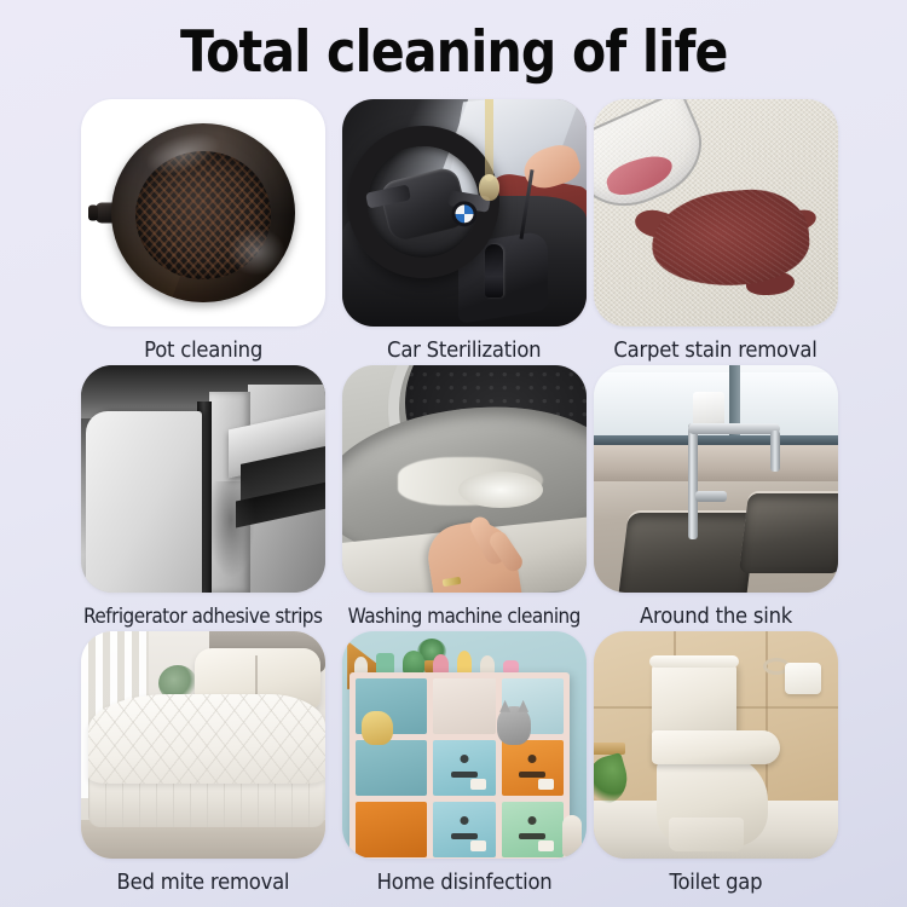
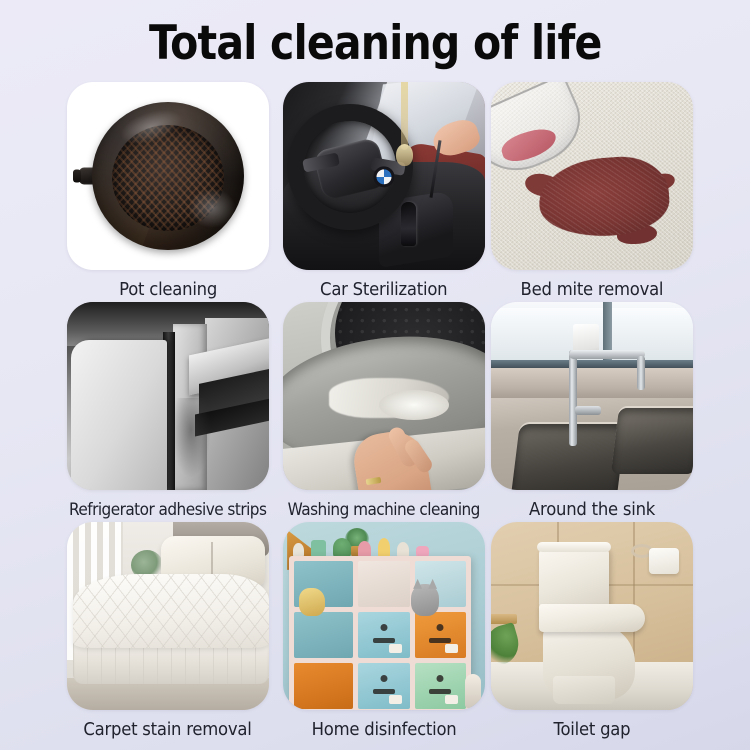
  Total cleaning of life
  Pot cleaning
  Car Sterilization
- Carpet stain removal
+ Bed mite removal
  Refrigerator adhesive strips
  Washing machine cleaning
  Around the sink
- Bed mite removal
+ Carpet stain removal
  Home disinfection
  Toilet gap
